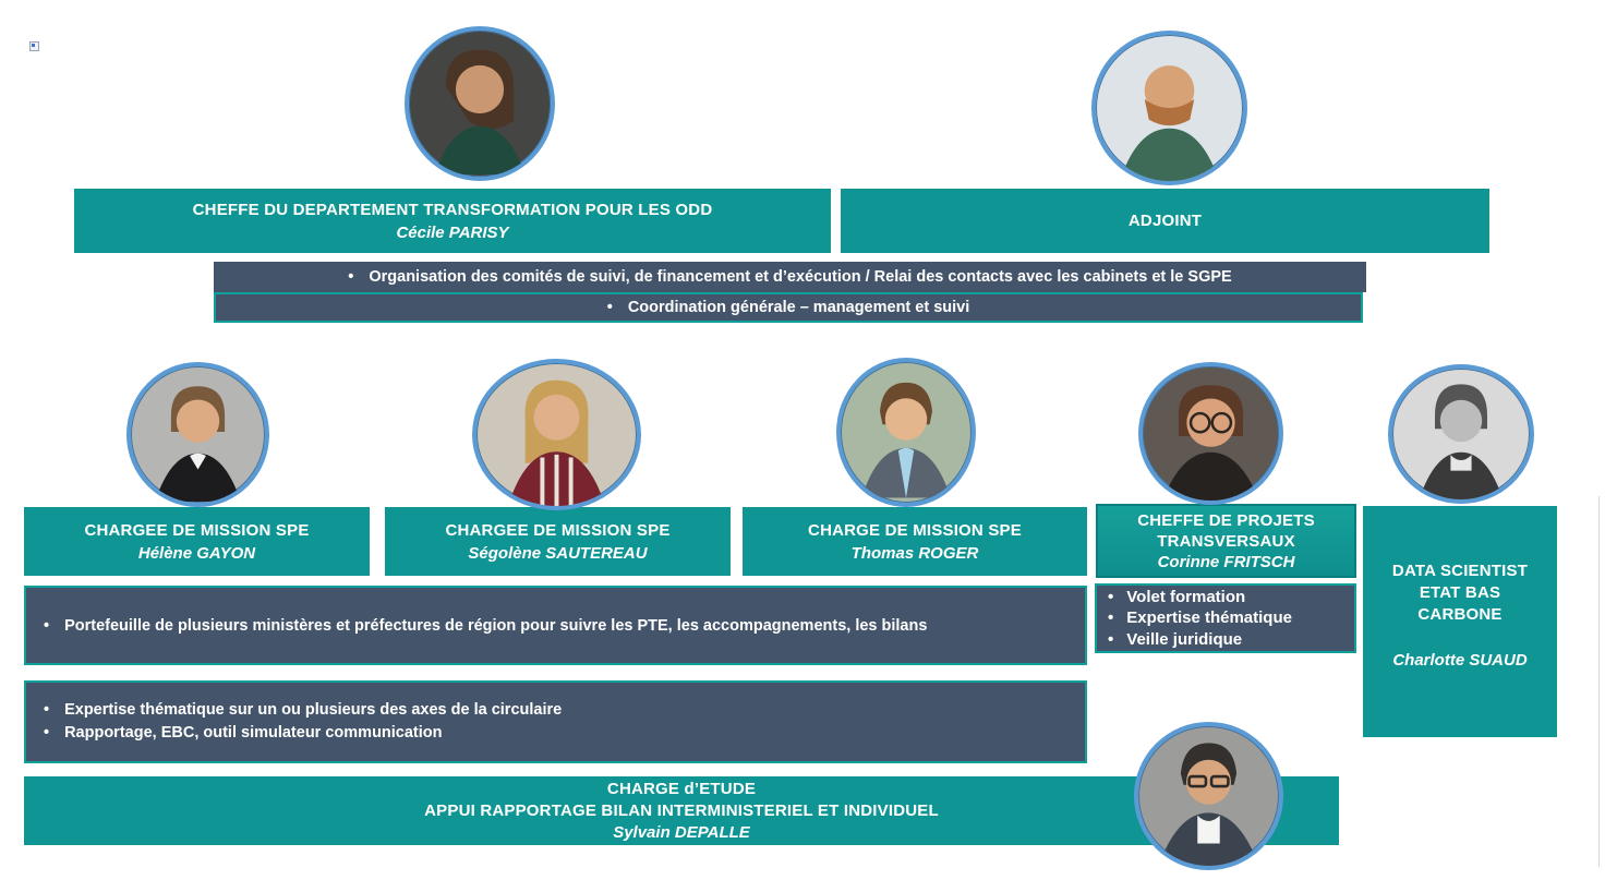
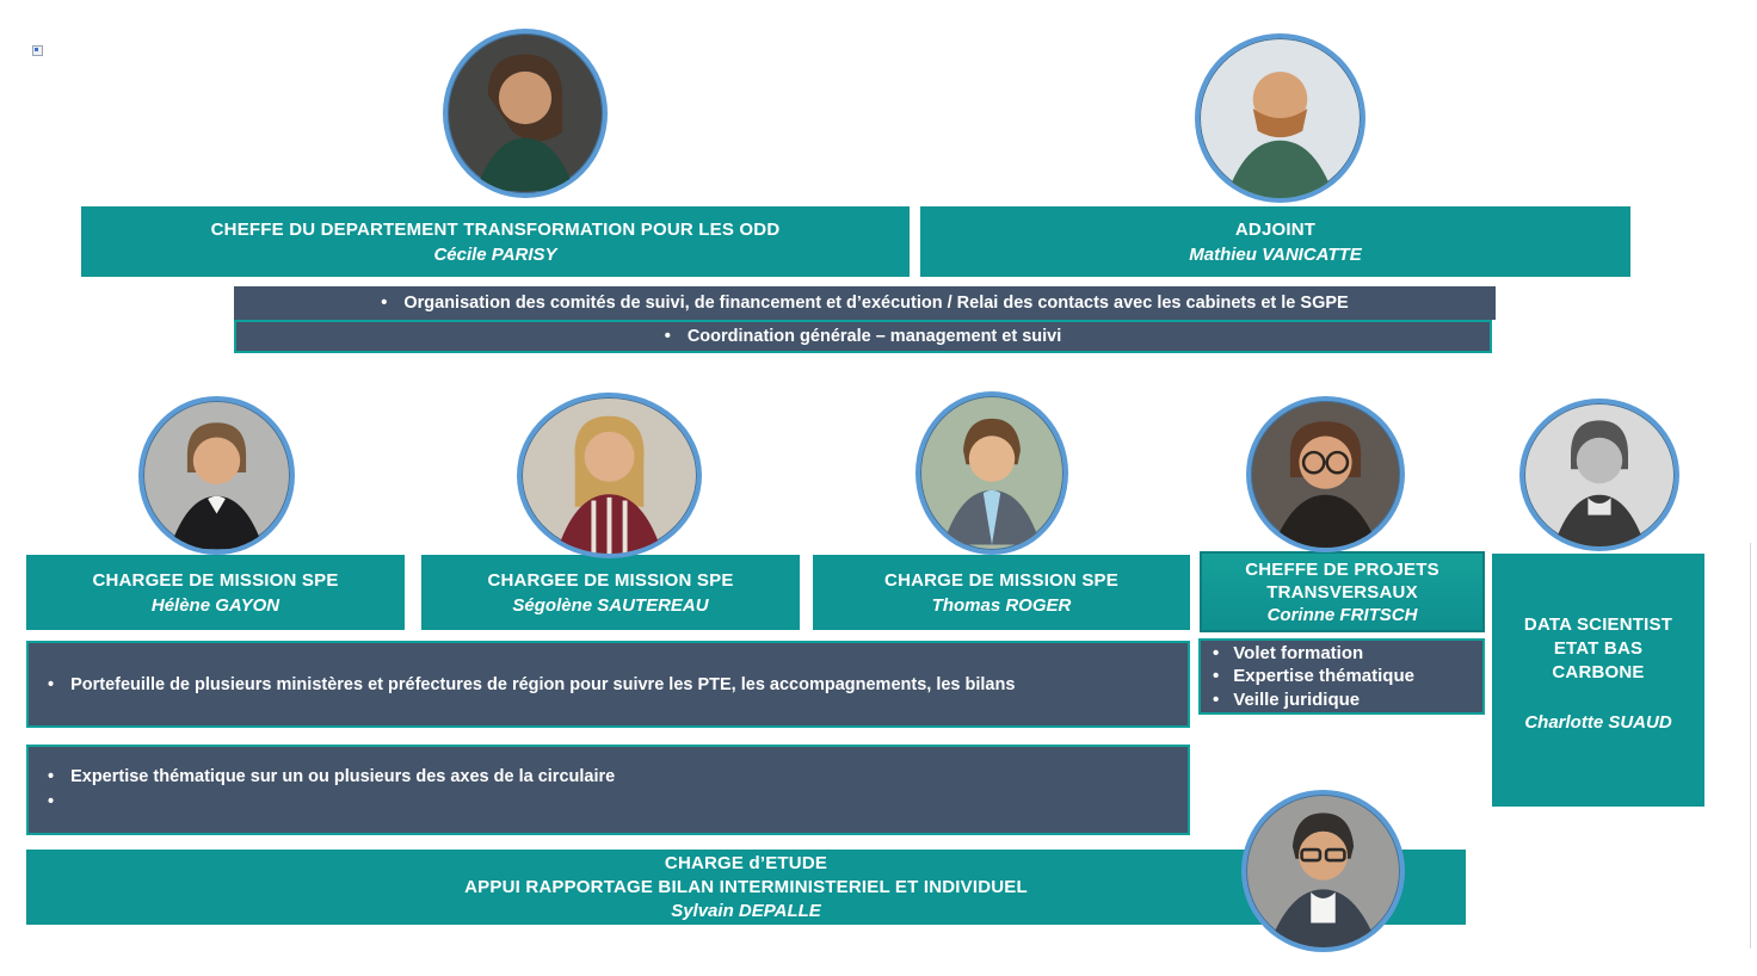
  CHEFFE DU DEPARTEMENT TRANSFORMATION POUR LES ODD
  Cécile PARISY
  ADJOINT
+ Mathieu VANICATTE
  •
  Organisation des comités de suivi, de financement et d’exécution / Relai des contacts avec les cabinets et le SGPE
  •
  Coordination générale – management et suivi
  CHARGEE DE MISSION SPE
  Hélène GAYON
  CHARGEE DE MISSION SPE
  Ségolène SAUTEREAU
  CHARGE DE MISSION SPE
  Thomas ROGER
  CHEFFE DE PROJETS TRANSVERSAUX
  Corinne FRITSCH
  DATA SCIENTIST ETAT BAS CARBONE
  Charlotte SUAUD
  •
  Portefeuille de plusieurs ministères et préfectures de région pour suivre les PTE, les accompagnements, les bilans
  •
  Volet formation
  •
  Expertise thématique
  •
  Veille juridique
  •
  Expertise thématique sur un ou plusieurs des axes de la circulaire
  •
- Rapportage, EBC, outil simulateur communication
  CHARGE d’ETUDE
  APPUI RAPPORTAGE BILAN INTERMINISTERIEL ET INDIVIDUEL
  Sylvain DEPALLE
